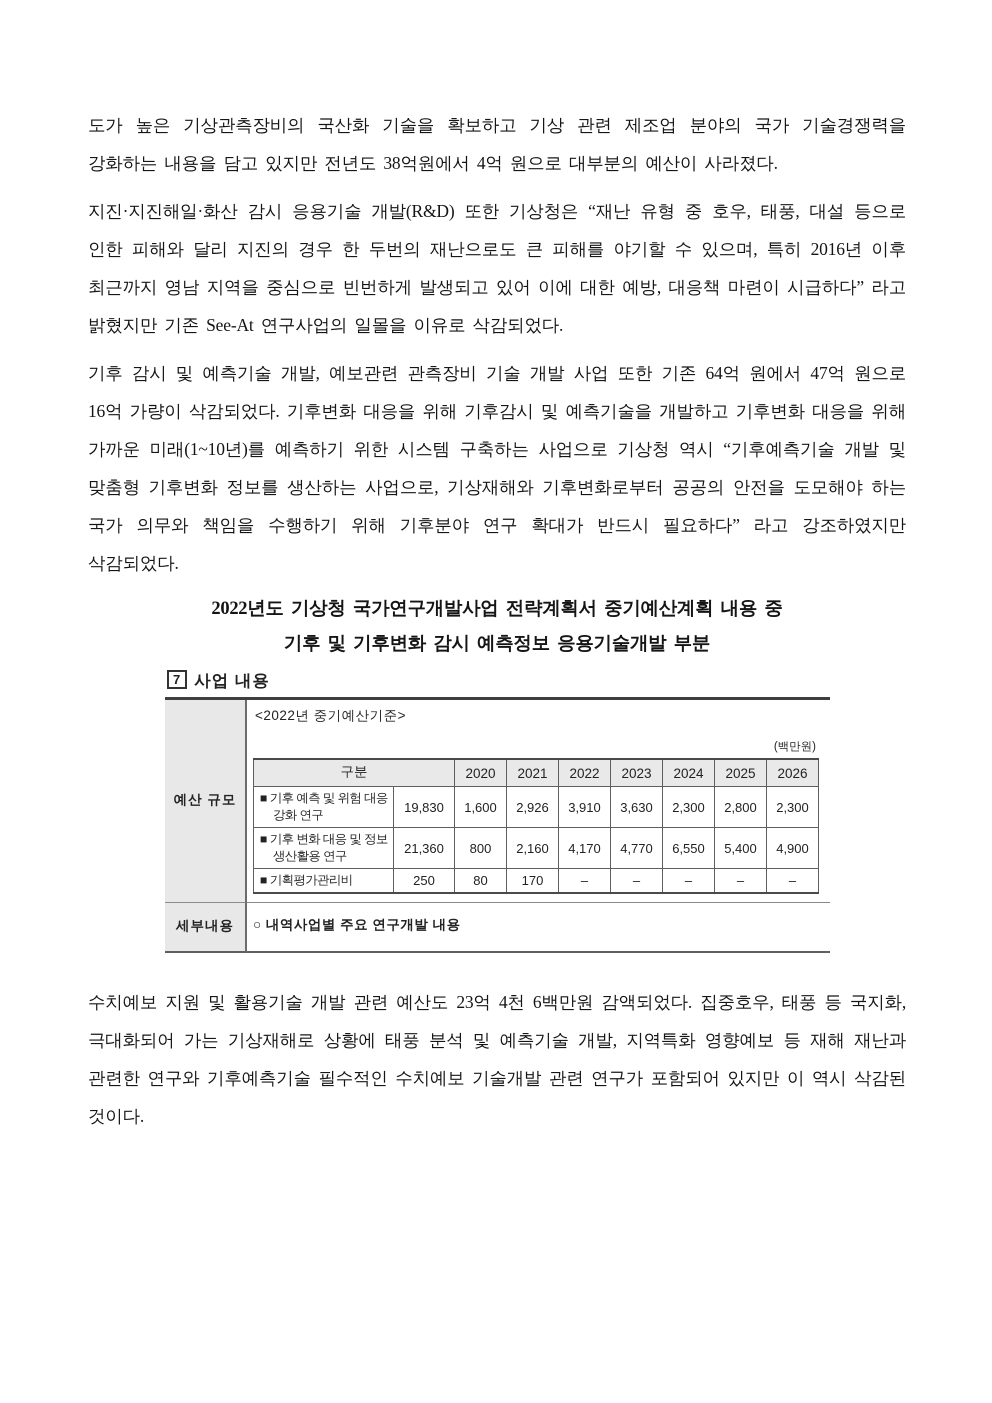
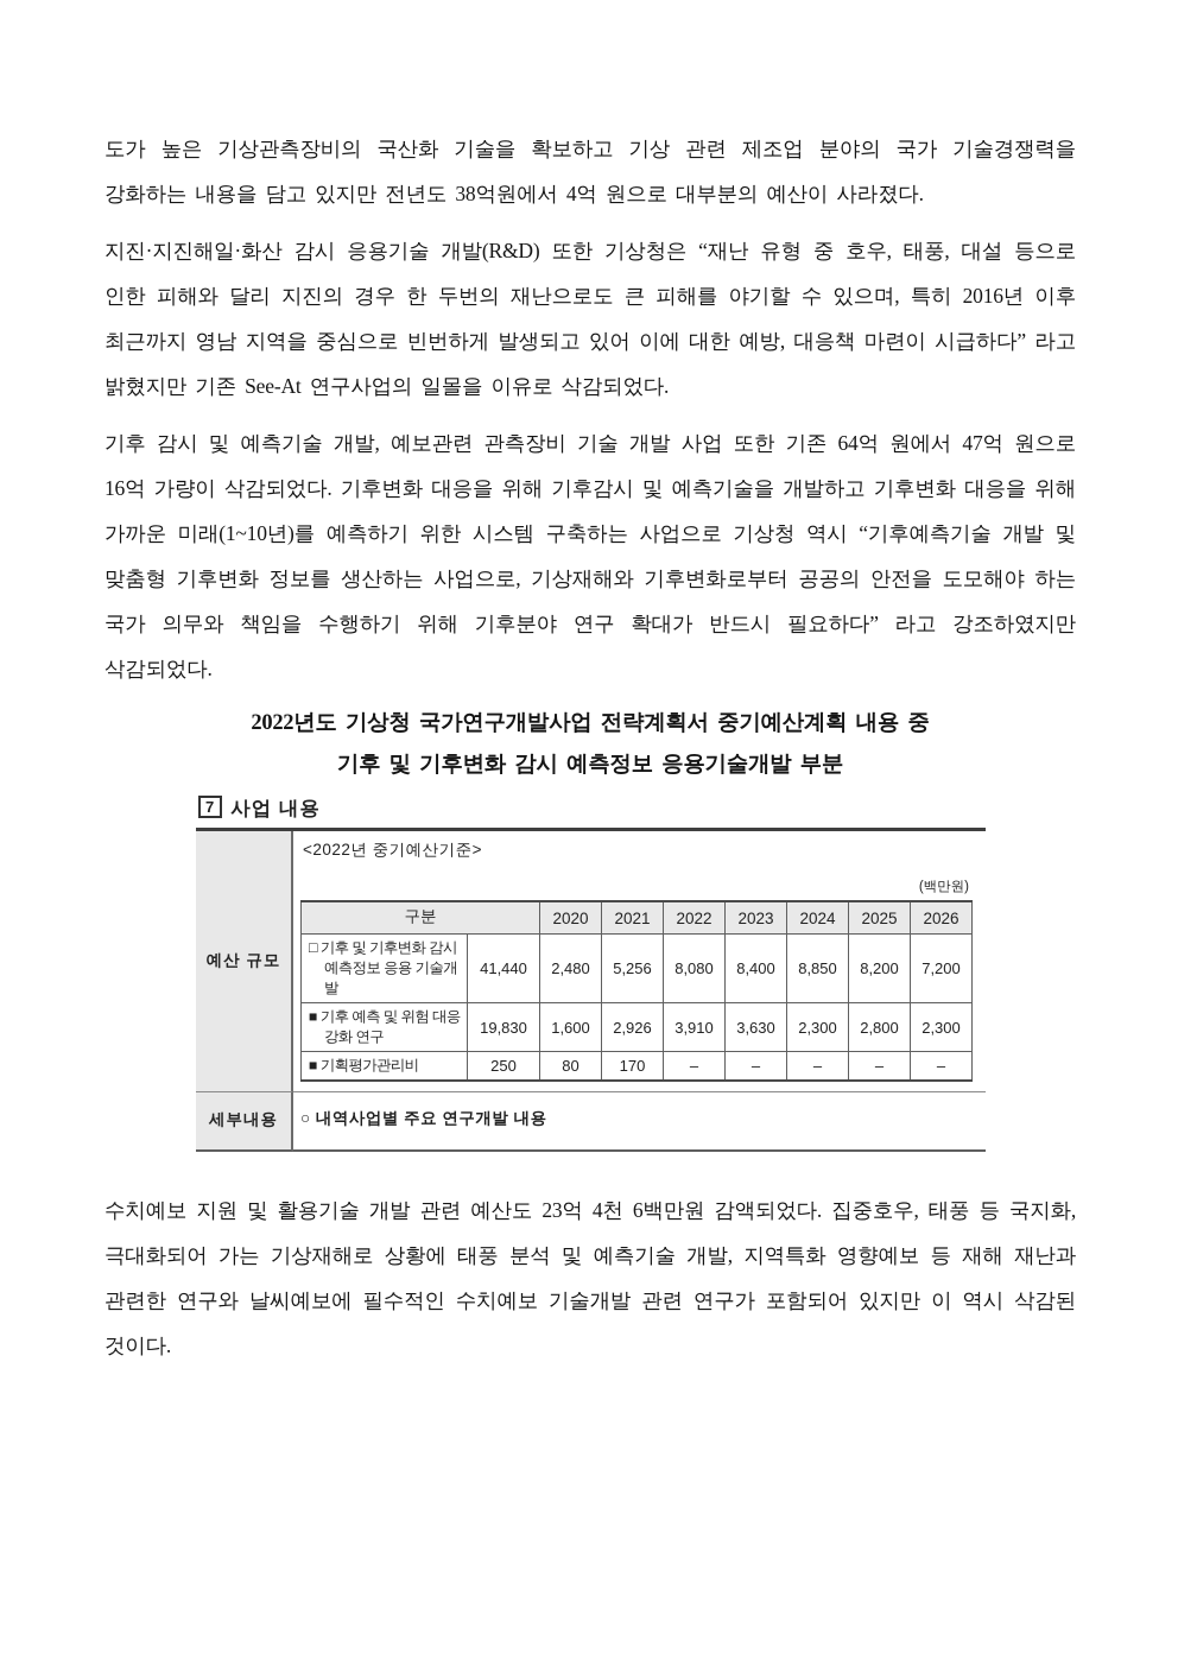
  도가 높은 기상관측장비의 국산화 기술을 확보하고 기상 관련 제조업 분야의 국가 기술경쟁력을 강화하는 내용을 담고 있지만 전년도 38억원에서 4억 원으로 대부분의 예산이 사라졌다.
  지진·지진해일·화산 감시 응용기술 개발(R&D) 또한 기상청은 “재난 유형 중 호우, 태풍, 대설 등으로 인한 피해와 달리 지진의 경우 한 두번의 재난으로도 큰 피해를 야기할 수 있으며, 특히 2016년 이후 최근까지 영남 지역을 중심으로 빈번하게 발생되고 있어 이에 대한 예방, 대응책 마련이 시급하다” 라고 밝혔지만 기존 See-At 연구사업의 일몰을 이유로 삭감되었다.
  기후 감시 및 예측기술 개발, 예보관련 관측장비 기술 개발 사업 또한 기존 64억 원에서 47억 원으로 16억 가량이 삭감되었다. 기후변화 대응을 위해 기후감시 및 예측기술을 개발하고 기후변화 대응을 위해 가까운 미래(1~10년)를 예측하기 위한 시스템 구축하는 사업으로 기상청 역시 “기후예측기술 개발 및 맞춤형 기후변화 정보를 생산하는 사업으로, 기상재해와 기후변화로부터 공공의 안전을 도모해야 하는 국가 의무와 책임을 수행하기 위해 기후분야 연구 확대가 반드시 필요하다” 라고 강조하였지만 삭감되었다.
  2022년도 기상청 국가연구개발사업 전략계획서 중기예산계획 내용 중
  기후 및 기후변화 감시 예측정보 응용기술개발 부분
  7 사업 내용
  예산 규모
  <2022년 중기예산기준>
  (백만원)
  구분	2020	2021	2022	2023	2024	2025	2026
+ □ 기후 및 기후변화 감시예측정보 응용 기술개발	41,440	2,480	5,256	8,080	8,400	8,850	8,200	7,200
  ■ 기후 예측 및 위험 대응 강화 연구	19,830	1,600	2,926	3,910	3,630	2,300	2,800	2,300
- ■ 기후 변화 대응 및 정보 생산활용 연구	21,360	800	2,160	4,170	4,770	6,550	5,400	4,900
  ■ 기획평가관리비	250	80	170	–	–	–	–	–
  세부내용
  ○ 내역사업별 주요 연구개발 내용
- 수치예보 지원 및 활용기술 개발 관련 예산도 23억 4천 6백만원 감액되었다. 집중호우, 태풍 등 국지화, 극대화되어 가는 기상재해로 상황에 태풍 분석 및 예측기술 개발, 지역특화 영향예보 등 재해 재난과 관련한 연구와 기후예측기술 필수적인 수치예보 기술개발 관련 연구가 포함되어 있지만 이 역시 삭감된 것이다.
+ 수치예보 지원 및 활용기술 개발 관련 예산도 23억 4천 6백만원 감액되었다. 집중호우, 태풍 등 국지화, 극대화되어 가는 기상재해로 상황에 태풍 분석 및 예측기술 개발, 지역특화 영향예보 등 재해 재난과 관련한 연구와 날씨예보에 필수적인 수치예보 기술개발 관련 연구가 포함되어 있지만 이 역시 삭감된 것이다.
